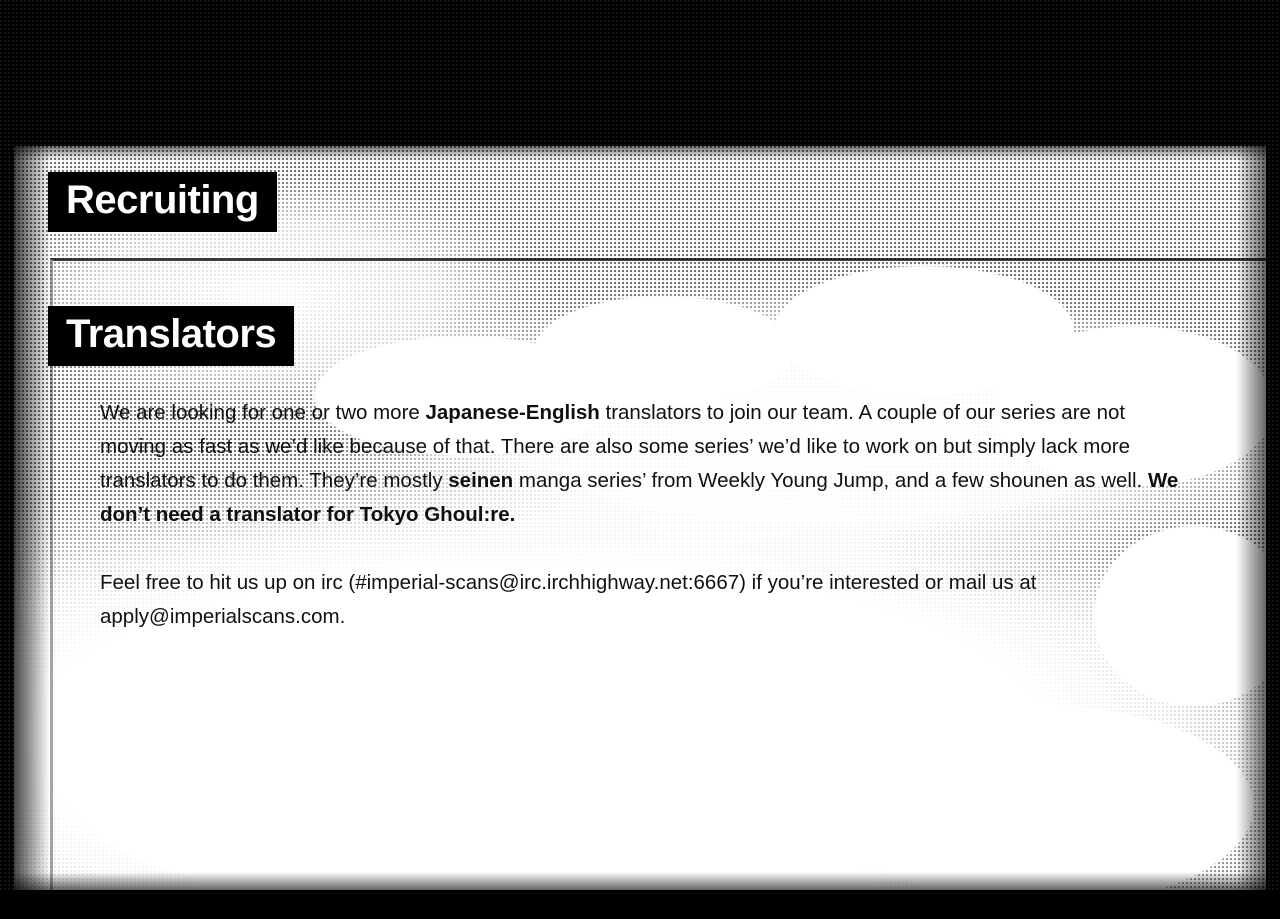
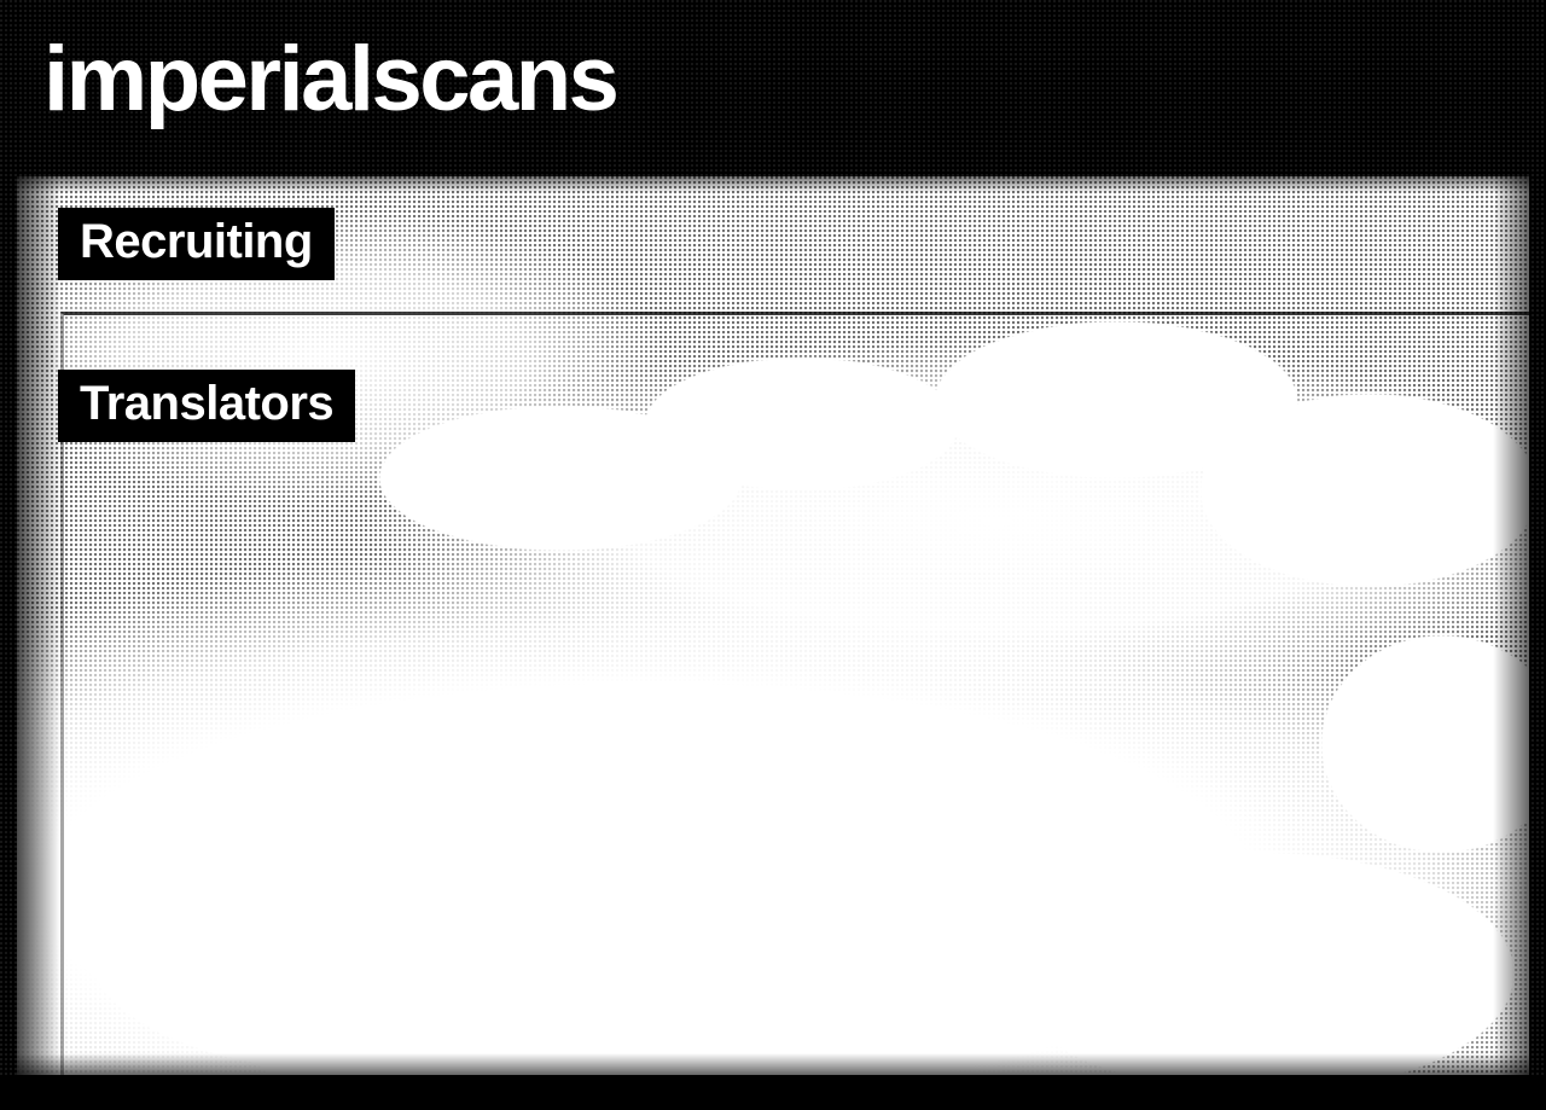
+ imperialscans
  Recruiting
  Translators
- We are looking for one or two more Japanese-English translators to join our team. A couple of our series are not moving as fast as we’d like because of that. There are also some series’ we’d like to work on but simply lack more translators to do them. They’re mostly seinen manga series’ from Weekly Young Jump, and a few shounen as well. We don’t need a translator for Tokyo Ghoul:re.
- Feel free to hit us up on irc (#imperial-scans@irc.irchhighway.net:6667) if you’re interested or mail us at apply@imperialscans.com.
